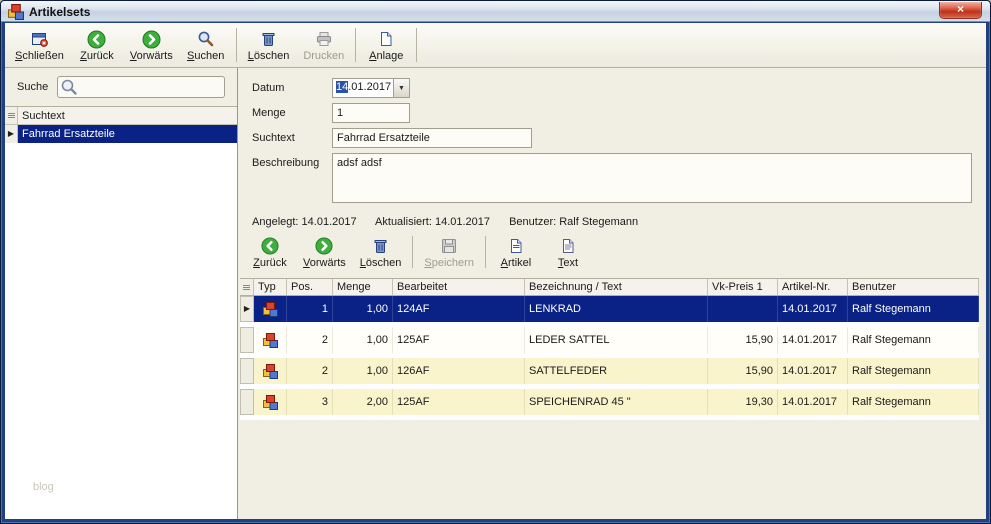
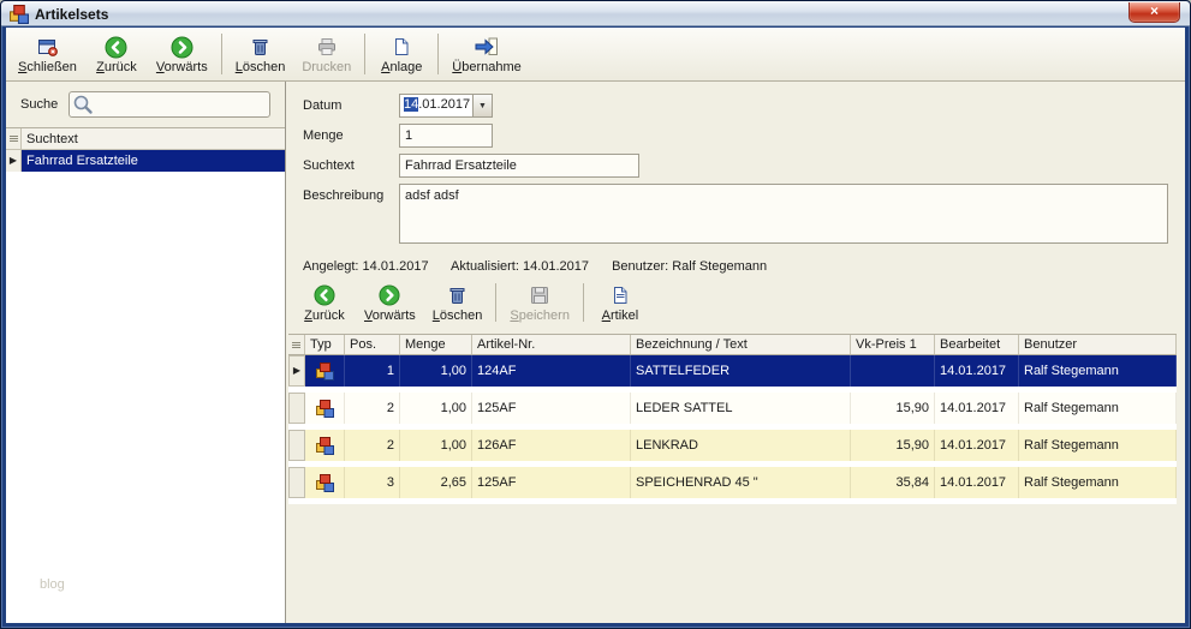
  Artikelsets
  ×
  Schließen
  Zurück
  Vorwärts
- Suchen
  Löschen
  Drucken
  Anlage
+ Übernahme
  Suche
  Suchtext
  ▶
  Fahrrad Ersatzteile
  blog
  Datum
  14.01.2017
  Menge
  1
  Suchtext
  Fahrrad Ersatzteile
  Beschreibung
  adsf adsf
  Angelegt: 14.01.2017 Aktualisiert: 14.01.2017 Benutzer: Ralf Stegemann
  Zurück
  Vorwärts
  Löschen
  Speichern
  Artikel
- Text
  Typ
  Pos.
  Menge
- Bearbeitet
+ Artikel-Nr.
  Bezeichnung / Text
  Vk-Preis 1
- Artikel-Nr.
+ Bearbeitet
  Benutzer
  ▶
  1
  1,00
  124AF
- LENKRAD
+ SATTELFEDER
  14.01.2017
  Ralf Stegemann
  2
  1,00
  125AF
  LEDER SATTEL
  15,90
  14.01.2017
  Ralf Stegemann
  2
  1,00
  126AF
- SATTELFEDER
+ LENKRAD
  15,90
  14.01.2017
  Ralf Stegemann
  3
- 2,00
+ 2,65
  125AF
  SPEICHENRAD 45 "
- 19,30
+ 35,84
  14.01.2017
  Ralf Stegemann
